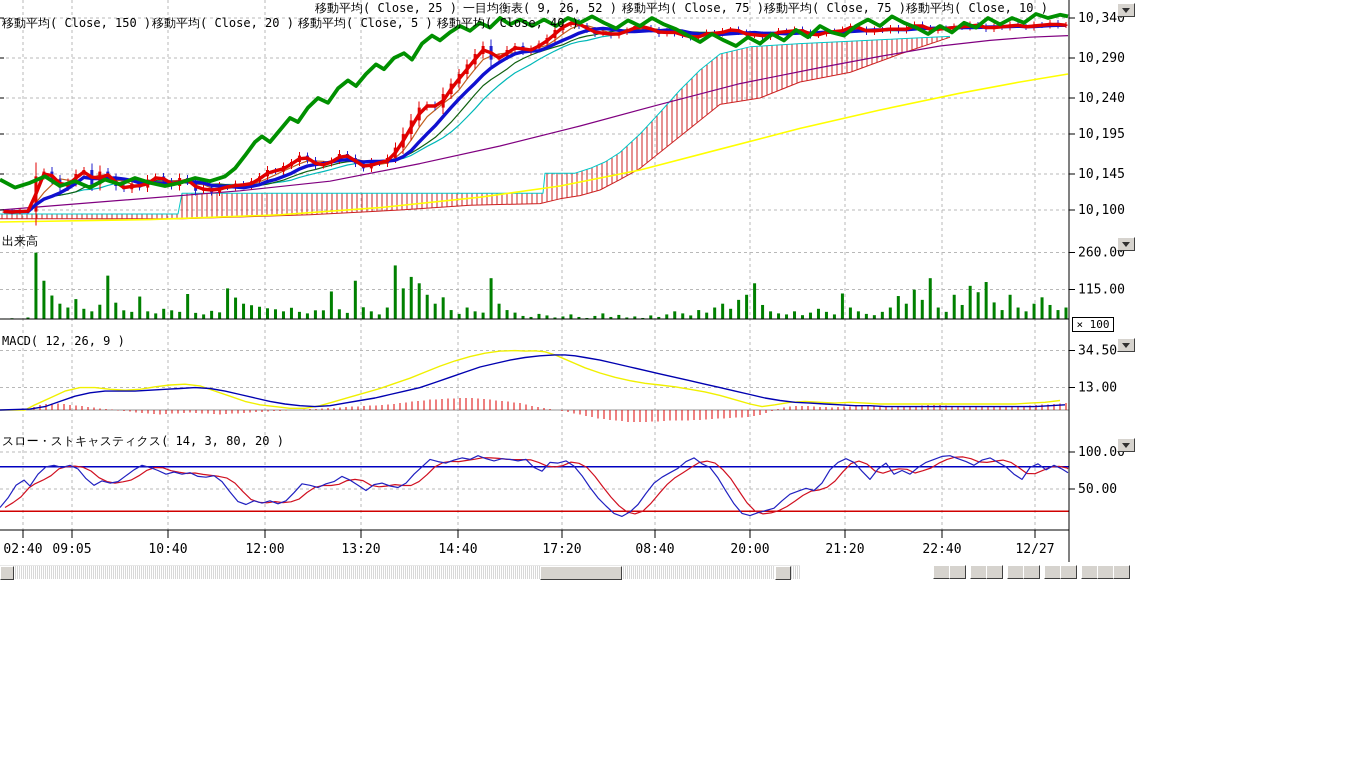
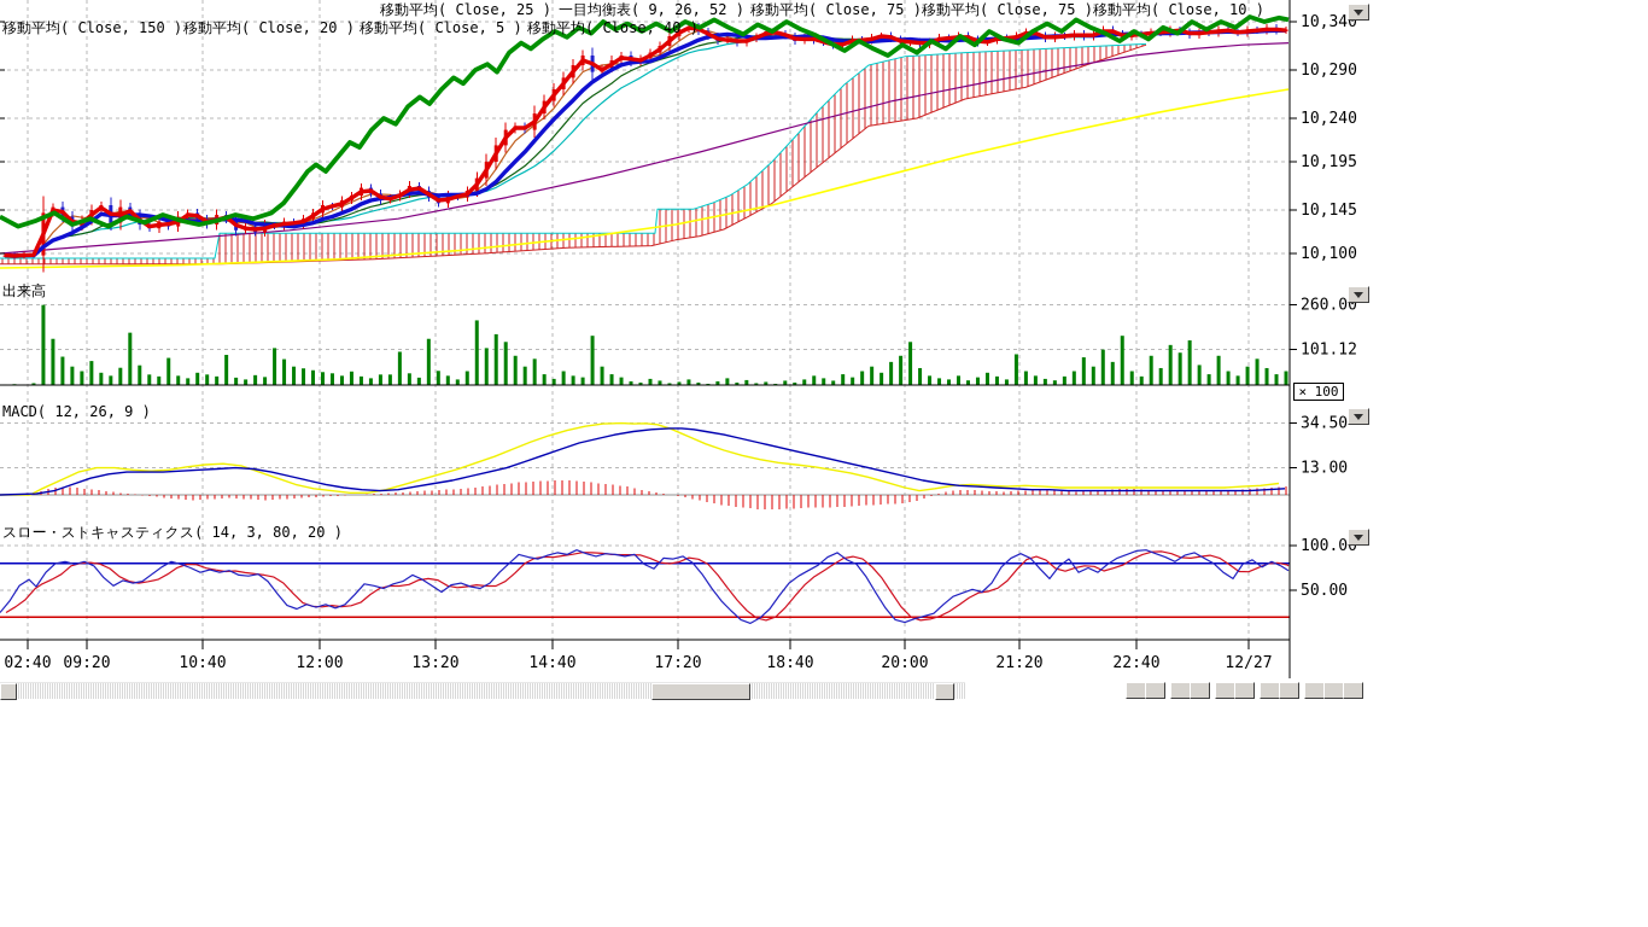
  10,340
  10,290
  10,240
  10,195
  10,145
  10,100
  260.00
- 115.00
+ 101.12
  34.50
  13.00
  100.00
  50.00
  02:40
- 09:05
+ 09:20
  10:40
  12:00
  13:20
  14:40
  17:20
- 08:40
+ 18:40
  20:00
  21:20
  22:40
  12/27
  移動平均( Close, 25 )
  一目均衡表( 9, 26, 52 )
  移動平均( Close, 75 )
  移動平均( Close, 75 )
  移動平均( Close, 10 )
  移動平均( Close, 150 )
  移動平均( Close, 20 )
  移動平均( Close, 5 )
  移動平均( Close, 40 )
  出来高
  MACD( 12, 26, 9 )
  スロー・ストキャスティクス( 14, 3, 80, 20 )
  × 100
